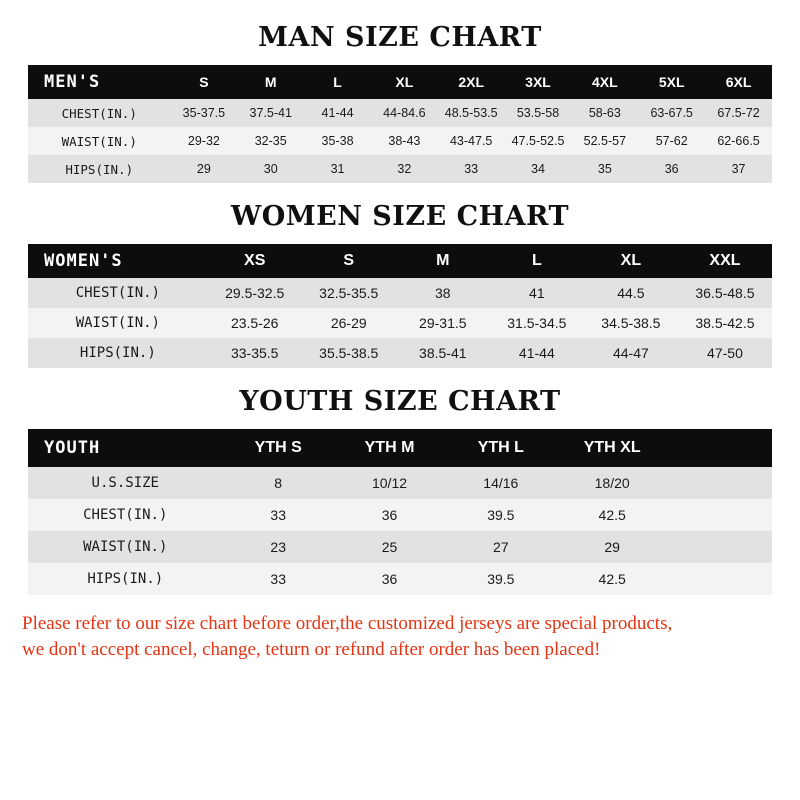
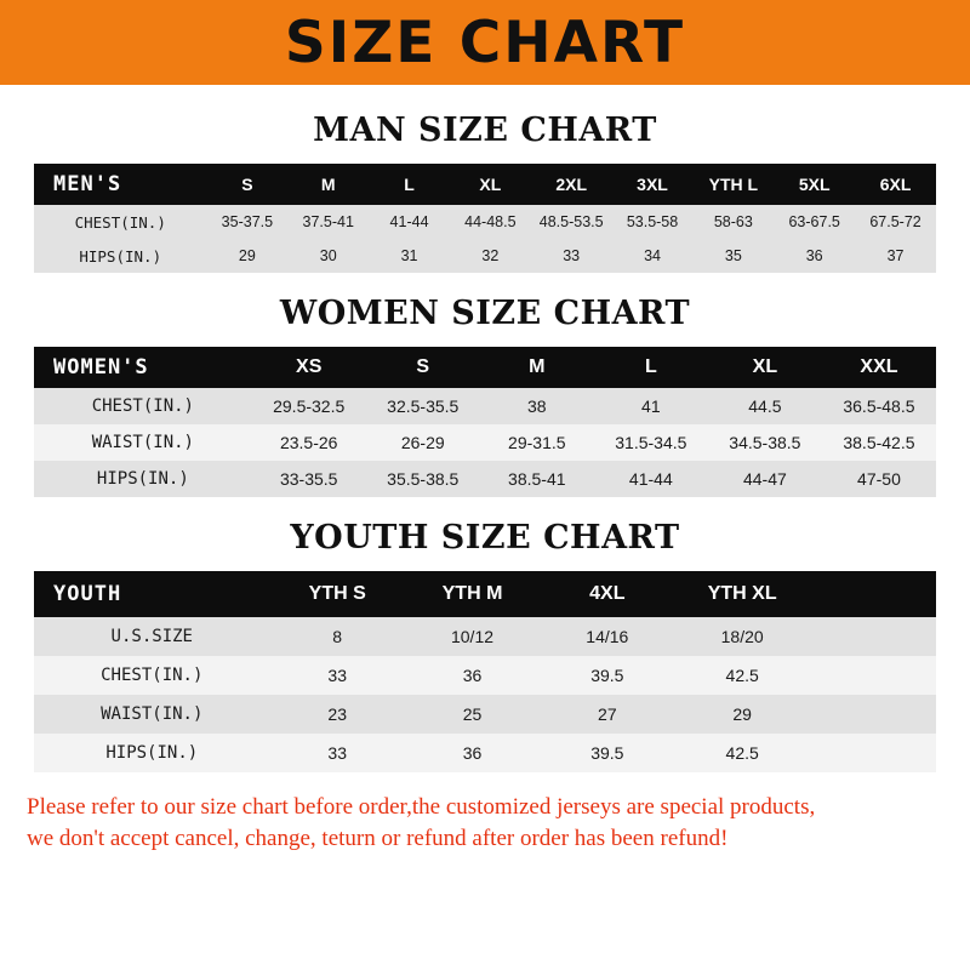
+ SIZE CHART
  MAN SIZE CHART
- MEN'S	S	M	L	XL	2XL	3XL	4XL	5XL	6XL
+ MEN'S	S	M	L	XL	2XL	3XL	YTH L	5XL	6XL
- CHEST(IN.)	35-37.5	37.5-41	41-44	44-84.6	48.5-53.5	53.5-58	58-63	63-67.5	67.5-72
+ CHEST(IN.)	35-37.5	37.5-41	41-44	44-48.5	48.5-53.5	53.5-58	58-63	63-67.5	67.5-72
- WAIST(IN.)	29-32	32-35	35-38	38-43	43-47.5	47.5-52.5	52.5-57	57-62	62-66.5
  HIPS(IN.)	29	30	31	32	33	34	35	36	37
  WOMEN SIZE CHART
  WOMEN'S	XS	S	M	L	XL	XXL
  CHEST(IN.)	29.5-32.5	32.5-35.5	38	41	44.5	36.5-48.5
  WAIST(IN.)	23.5-26	26-29	29-31.5	31.5-34.5	34.5-38.5	38.5-42.5
  HIPS(IN.)	33-35.5	35.5-38.5	38.5-41	41-44	44-47	47-50
  YOUTH SIZE CHART
- YOUTH	YTH S	YTH M	YTH L	YTH XL
+ YOUTH	YTH S	YTH M	4XL	YTH XL
  U.S.SIZE	8	10/12	14/16	18/20
  CHEST(IN.)	33	36	39.5	42.5
  WAIST(IN.)	23	25	27	29
  HIPS(IN.)	33	36	39.5	42.5
  Please refer to our size chart before order,the customized jerseys are special products,
- we don't accept cancel, change, teturn or refund after order has been placed!
+ we don't accept cancel, change, teturn or refund after order has been refund!
